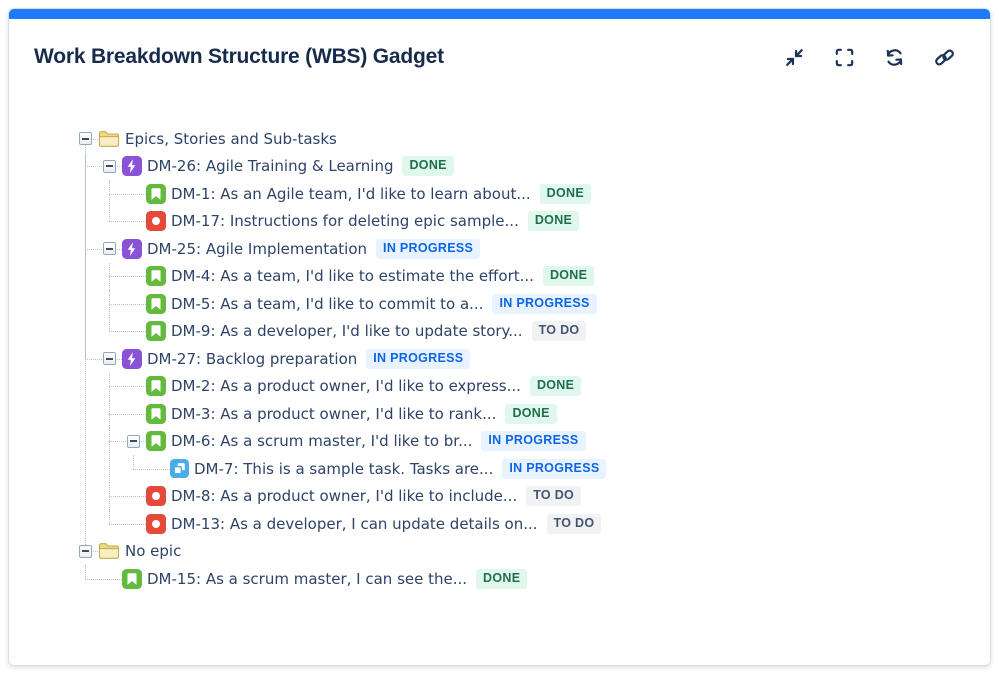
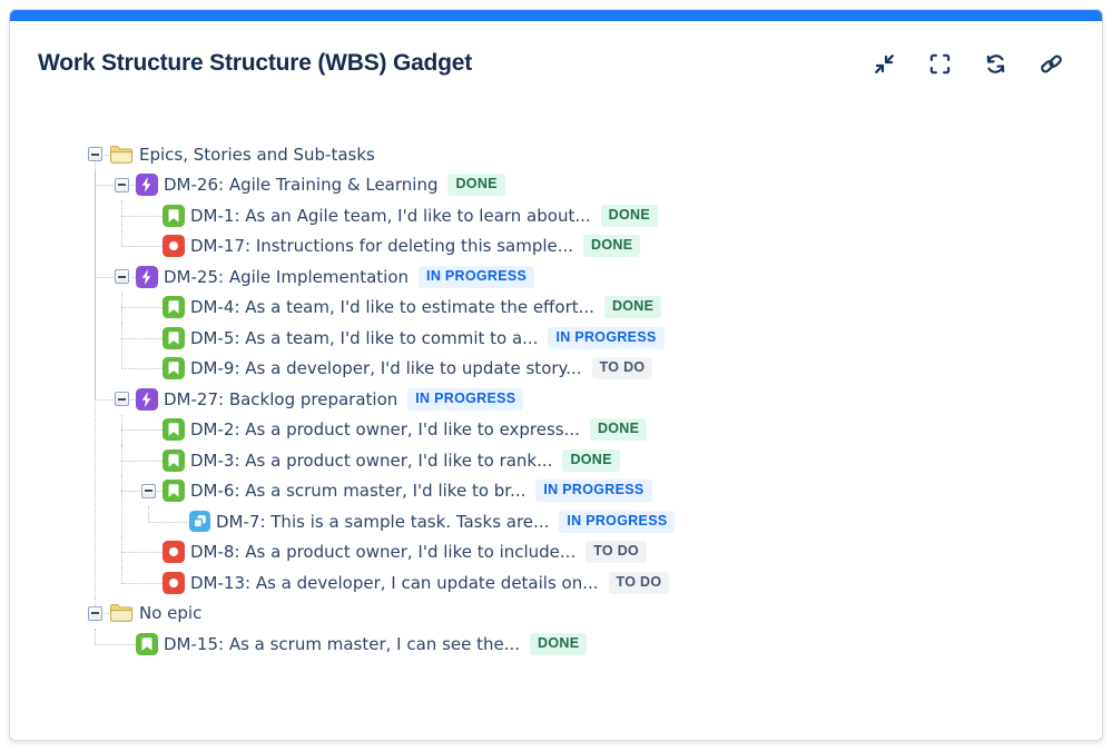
- Work Breakdown Structure (WBS) Gadget
+ Work Structure Structure (WBS) Gadget
  Epics, Stories and Sub-tasks
  DM-26: Agile Training & Learning
  DONE
  DM-1: As an Agile team, I'd like to learn about...
  DONE
- DM-17: Instructions for deleting epic sample...
+ DM-17: Instructions for deleting this sample...
  DONE
  DM-25: Agile Implementation
  IN PROGRESS
  DM-4: As a team, I'd like to estimate the effort...
  DONE
  DM-5: As a team, I'd like to commit to a...
  IN PROGRESS
  DM-9: As a developer, I'd like to update story...
  TO DO
  DM-27: Backlog preparation
  IN PROGRESS
  DM-2: As a product owner, I'd like to express...
  DONE
  DM-3: As a product owner, I'd like to rank...
  DONE
  DM-6: As a scrum master, I'd like to br...
  IN PROGRESS
  DM-7: This is a sample task. Tasks are...
  IN PROGRESS
  DM-8: As a product owner, I'd like to include...
  TO DO
  DM-13: As a developer, I can update details on...
  TO DO
  No epic
  DM-15: As a scrum master, I can see the...
  DONE
